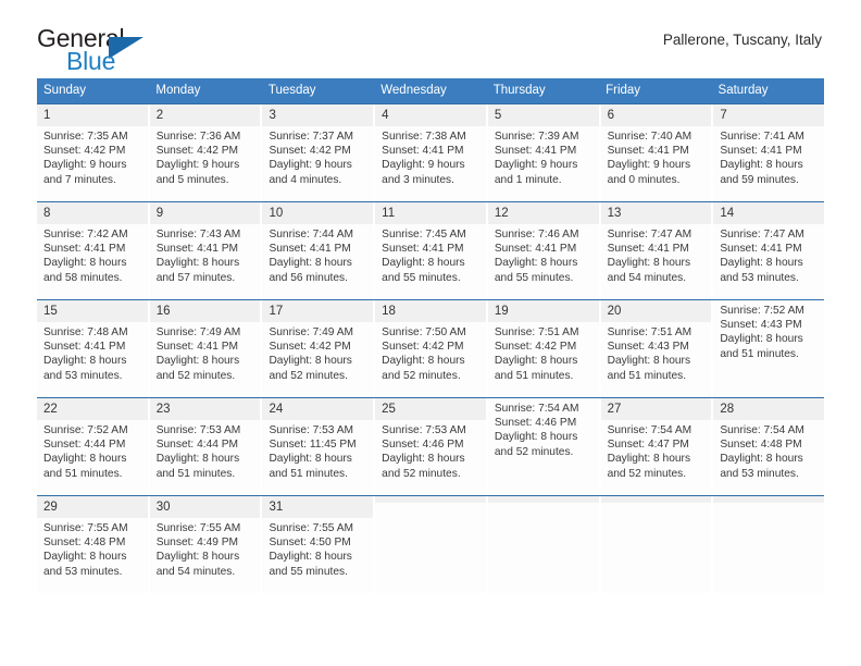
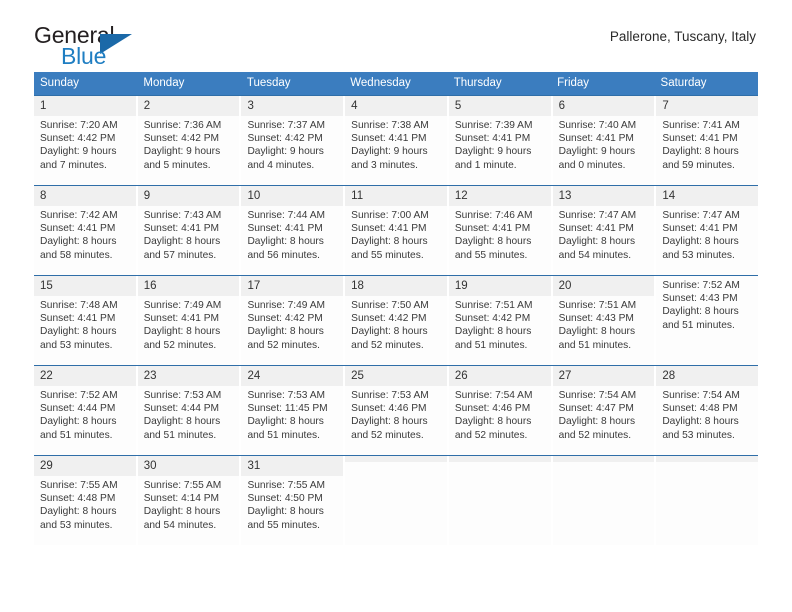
  General
  Blue
  Pallerone, Tuscany, Italy
  Sunday
  Monday
  Tuesday
  Wednesday
  Thursday
  Friday
  Saturday
  1
- Sunrise: 7:35 AM
+ Sunrise: 7:20 AM
  Sunset: 4:42 PM
  Daylight: 9 hours
  and 7 minutes.
  2
  Sunrise: 7:36 AM
  Sunset: 4:42 PM
  Daylight: 9 hours
  and 5 minutes.
  3
  Sunrise: 7:37 AM
  Sunset: 4:42 PM
  Daylight: 9 hours
  and 4 minutes.
  4
  Sunrise: 7:38 AM
  Sunset: 4:41 PM
  Daylight: 9 hours
  and 3 minutes.
  5
  Sunrise: 7:39 AM
  Sunset: 4:41 PM
  Daylight: 9 hours
  and 1 minute.
  6
  Sunrise: 7:40 AM
  Sunset: 4:41 PM
  Daylight: 9 hours
  and 0 minutes.
  7
  Sunrise: 7:41 AM
  Sunset: 4:41 PM
  Daylight: 8 hours
  and 59 minutes.
  8
  Sunrise: 7:42 AM
  Sunset: 4:41 PM
  Daylight: 8 hours
  and 58 minutes.
  9
  Sunrise: 7:43 AM
  Sunset: 4:41 PM
  Daylight: 8 hours
  and 57 minutes.
  10
  Sunrise: 7:44 AM
  Sunset: 4:41 PM
  Daylight: 8 hours
  and 56 minutes.
  11
- Sunrise: 7:45 AM
+ Sunrise: 7:00 AM
  Sunset: 4:41 PM
  Daylight: 8 hours
  and 55 minutes.
  12
  Sunrise: 7:46 AM
  Sunset: 4:41 PM
  Daylight: 8 hours
  and 55 minutes.
  13
  Sunrise: 7:47 AM
  Sunset: 4:41 PM
  Daylight: 8 hours
  and 54 minutes.
  14
  Sunrise: 7:47 AM
  Sunset: 4:41 PM
  Daylight: 8 hours
  and 53 minutes.
  15
  Sunrise: 7:48 AM
  Sunset: 4:41 PM
  Daylight: 8 hours
  and 53 minutes.
  16
  Sunrise: 7:49 AM
  Sunset: 4:41 PM
  Daylight: 8 hours
  and 52 minutes.
  17
  Sunrise: 7:49 AM
  Sunset: 4:42 PM
  Daylight: 8 hours
  and 52 minutes.
  18
  Sunrise: 7:50 AM
  Sunset: 4:42 PM
  Daylight: 8 hours
  and 52 minutes.
  19
  Sunrise: 7:51 AM
  Sunset: 4:42 PM
  Daylight: 8 hours
  and 51 minutes.
  20
  Sunrise: 7:51 AM
  Sunset: 4:43 PM
  Daylight: 8 hours
  and 51 minutes.
  Sunrise: 7:52 AM
  Sunset: 4:43 PM
  Daylight: 8 hours
  and 51 minutes.
  22
  Sunrise: 7:52 AM
  Sunset: 4:44 PM
  Daylight: 8 hours
  and 51 minutes.
  23
  Sunrise: 7:53 AM
  Sunset: 4:44 PM
  Daylight: 8 hours
  and 51 minutes.
  24
  Sunrise: 7:53 AM
  Sunset: 11:45 PM
  Daylight: 8 hours
  and 51 minutes.
  25
  Sunrise: 7:53 AM
  Sunset: 4:46 PM
  Daylight: 8 hours
  and 52 minutes.
+ 26
  Sunrise: 7:54 AM
  Sunset: 4:46 PM
  Daylight: 8 hours
  and 52 minutes.
  27
  Sunrise: 7:54 AM
  Sunset: 4:47 PM
  Daylight: 8 hours
  and 52 minutes.
  28
  Sunrise: 7:54 AM
  Sunset: 4:48 PM
  Daylight: 8 hours
  and 53 minutes.
  29
  Sunrise: 7:55 AM
  Sunset: 4:48 PM
  Daylight: 8 hours
  and 53 minutes.
  30
  Sunrise: 7:55 AM
- Sunset: 4:49 PM
+ Sunset: 4:14 PM
  Daylight: 8 hours
  and 54 minutes.
  31
  Sunrise: 7:55 AM
  Sunset: 4:50 PM
  Daylight: 8 hours
  and 55 minutes.
